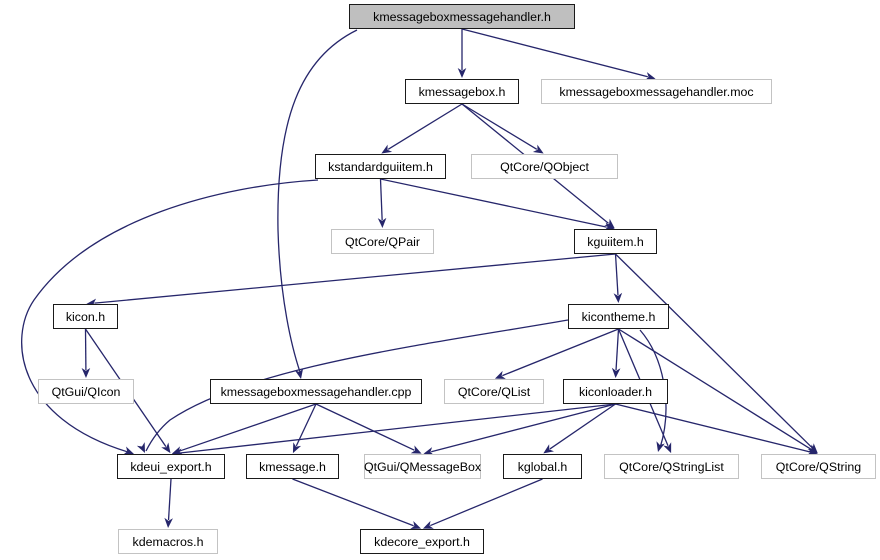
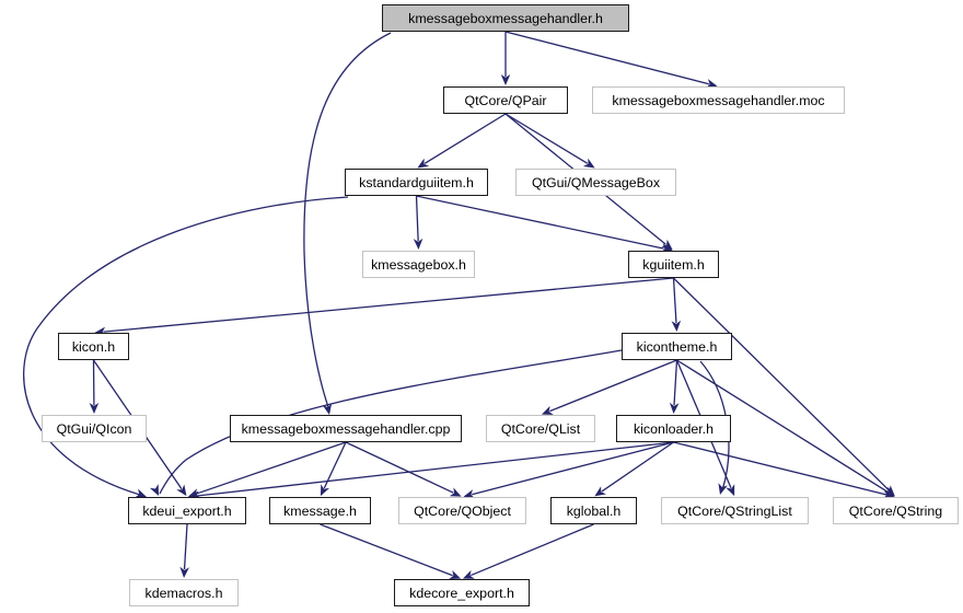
  kmessageboxmessagehandler.h
- kmessagebox.h
+ QtCore/QPair
  kmessageboxmessagehandler.moc
  kstandardguiitem.h
- QtCore/QObject
+ QtGui/QMessageBox
- QtCore/QPair
+ kmessagebox.h
  kguiitem.h
  kicon.h
  kicontheme.h
  QtGui/QIcon
  kmessageboxmessagehandler.cpp
  QtCore/QList
  kiconloader.h
  kdeui_export.h
  kmessage.h
- QtGui/QMessageBox
+ QtCore/QObject
  kglobal.h
  QtCore/QStringList
  QtCore/QString
  kdemacros.h
  kdecore_export.h
